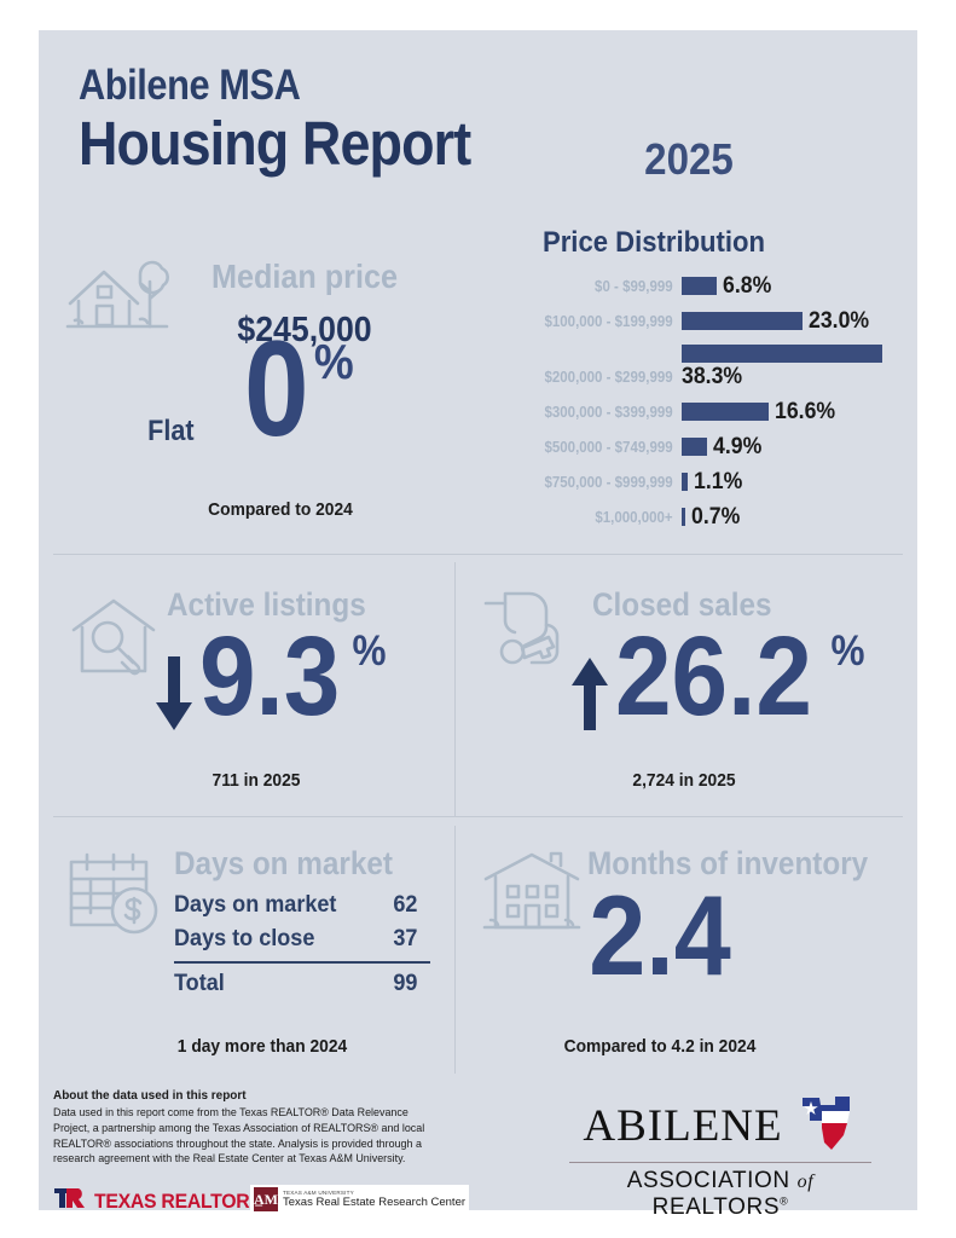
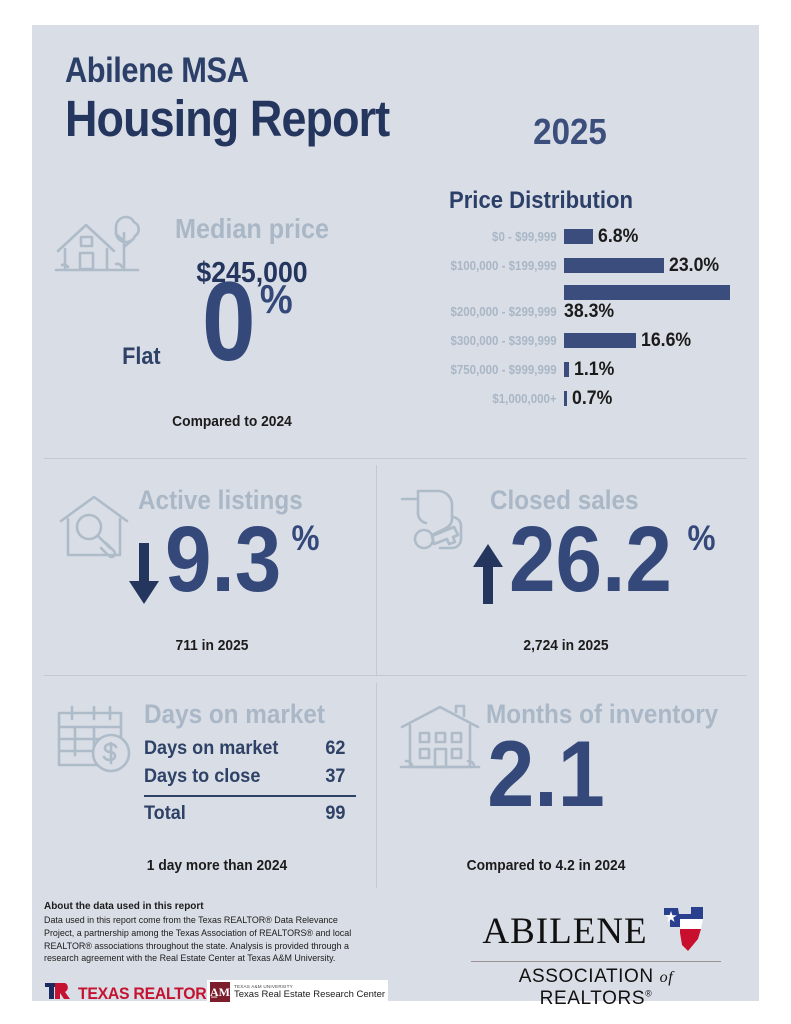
  Abilene MSA
  Housing Report
  2025
  Median price
  $245,000
  Flat
  0
  %
  Compared to 2024
  Price Distribution
  $0 - $99,999
  6.8%
  $100,000 - $199,999
  23.0%
  $200,000 - $299,999
  38.3%
  $300,000 - $399,999
  16.6%
- $500,000 - $749,999
- 4.9%
  $750,000 - $999,999
  1.1%
  $1,000,000+
  0.7%
  Active listings
  9.3
  %
  711 in 2025
  Closed sales
  26.2
  %
  2,724 in 2025
  Days on market
  Days on market
  62
  Days to close
  37
  Total
  99
  1 day more than 2024
  Months of inventory
- 2.4
+ 2.1
  Compared to 4.2 in 2024
  About the data used in this report
  Data used in this report come from the Texas REALTOR® Data Relevance Project, a partnership among the Texas Association of REALTORS® and local REALTOR® associations throughout the state. Analysis is provided through a research agreement with the Real Estate Center at Texas A&M University.
  TEXAS REALTOR
  A̲M
  Texas Real Estate Research Center
  ABILENE
  ASSOCIATION of REALTORS®
